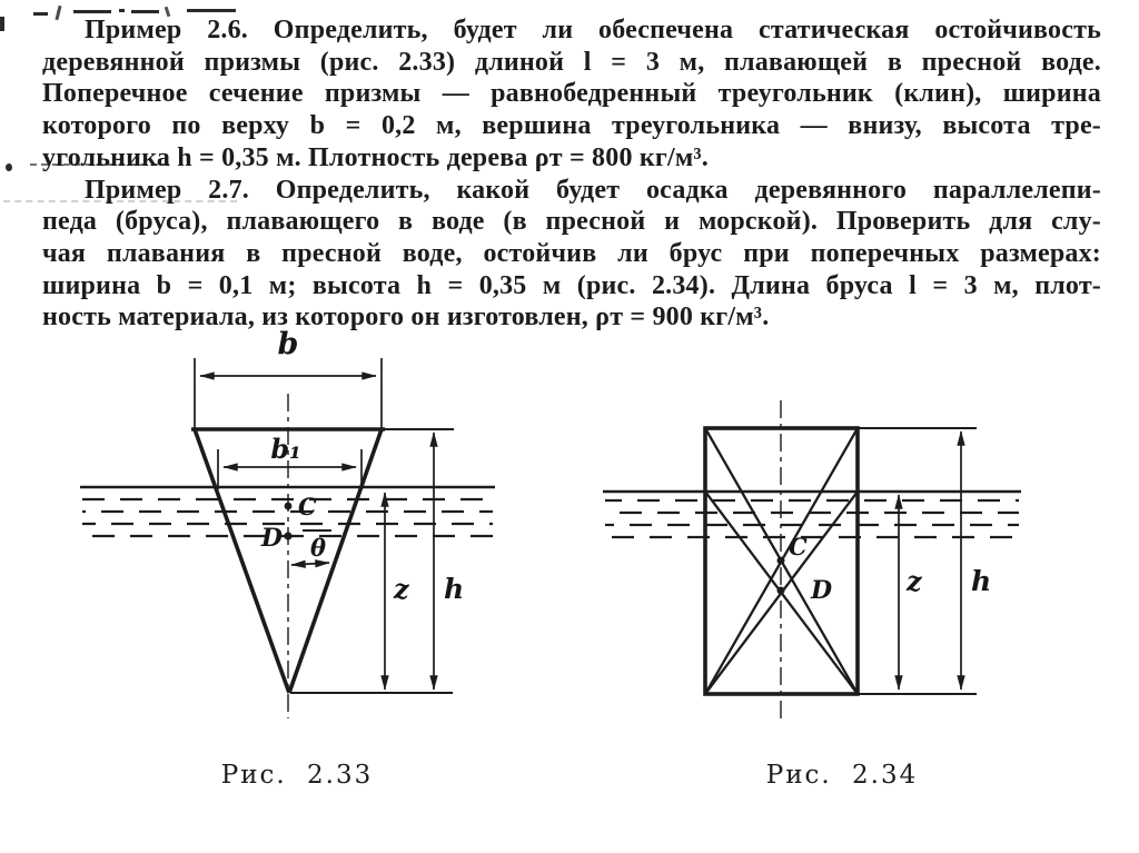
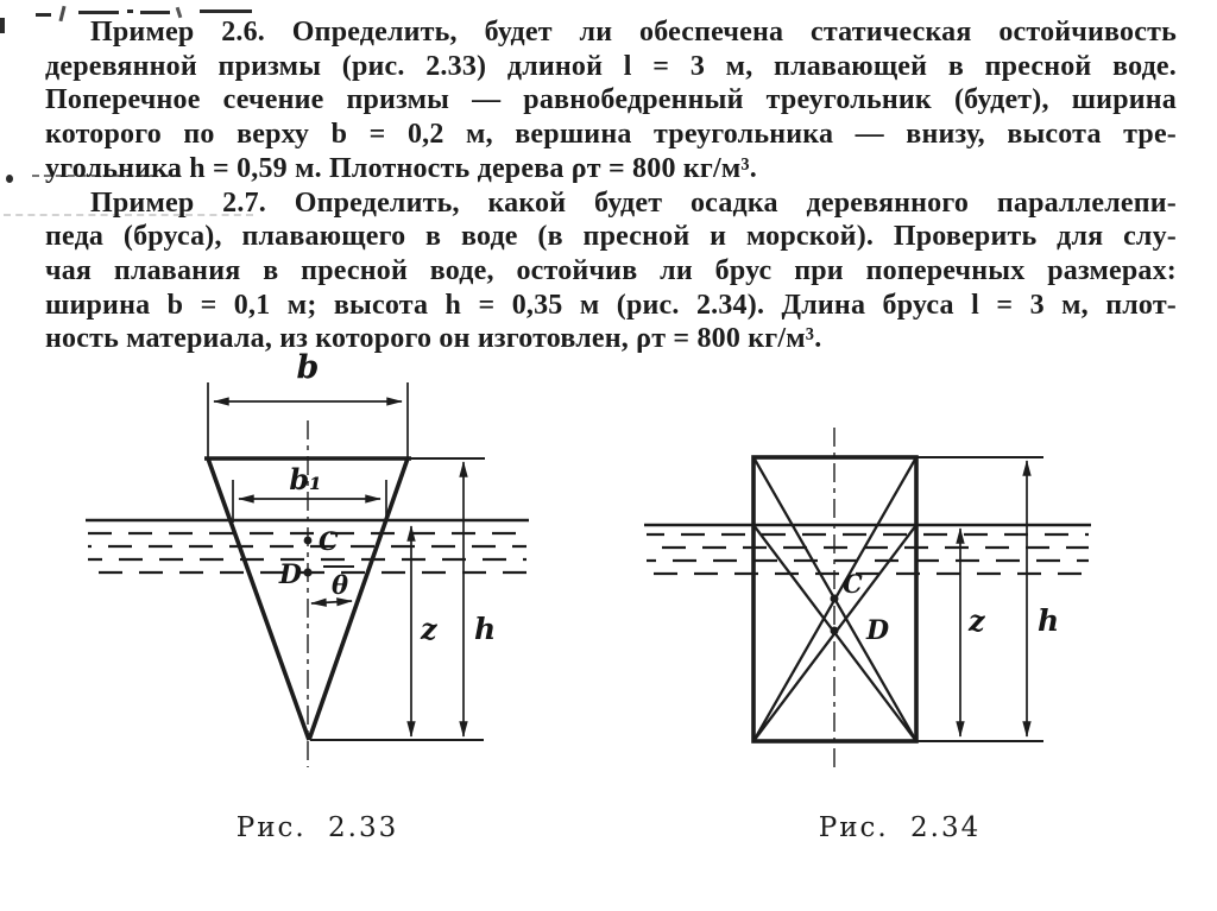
  Пример 2.6. Определить, будет ли обеспечена статическая остойчивость
  деревянной призмы (рис. 2.33) длиной l = 3 м, плавающей в пресной воде.
- Поперечное сечение призмы — равнобедренный треугольник (клин), ширина
+ Поперечное сечение призмы — равнобедренный треугольник (будет), ширина
  которого по верху b = 0,2 м, вершина треугольника — внизу, высота тре-
- угольника h = 0,35 м. Плотность дерева ρт = 800 кг/м³.
+ угольника h = 0,59 м. Плотность дерева ρт = 800 кг/м³.
  Пример 2.7. Определить, какой будет осадка деревянного параллелепи-
  педа (бруса), плавающего в воде (в пресной и морской). Проверить для слу-
  чая плавания в пресной воде, остойчив ли брус при поперечных размерах:
  ширина b = 0,1 м; высота h = 0,35 м (рис. 2.34). Длина бруса l = 3 м, плот-
- ность материала, из которого он изготовлен, ρт = 900 кг/м³.
+ ность материала, из которого он изготовлен, ρт = 800 кг/м³.
  b
  b₁
  C
  D
  θ
  z
  h
  Рис. 2.33
  C
  D
  z
  h
  Рис. 2.34
